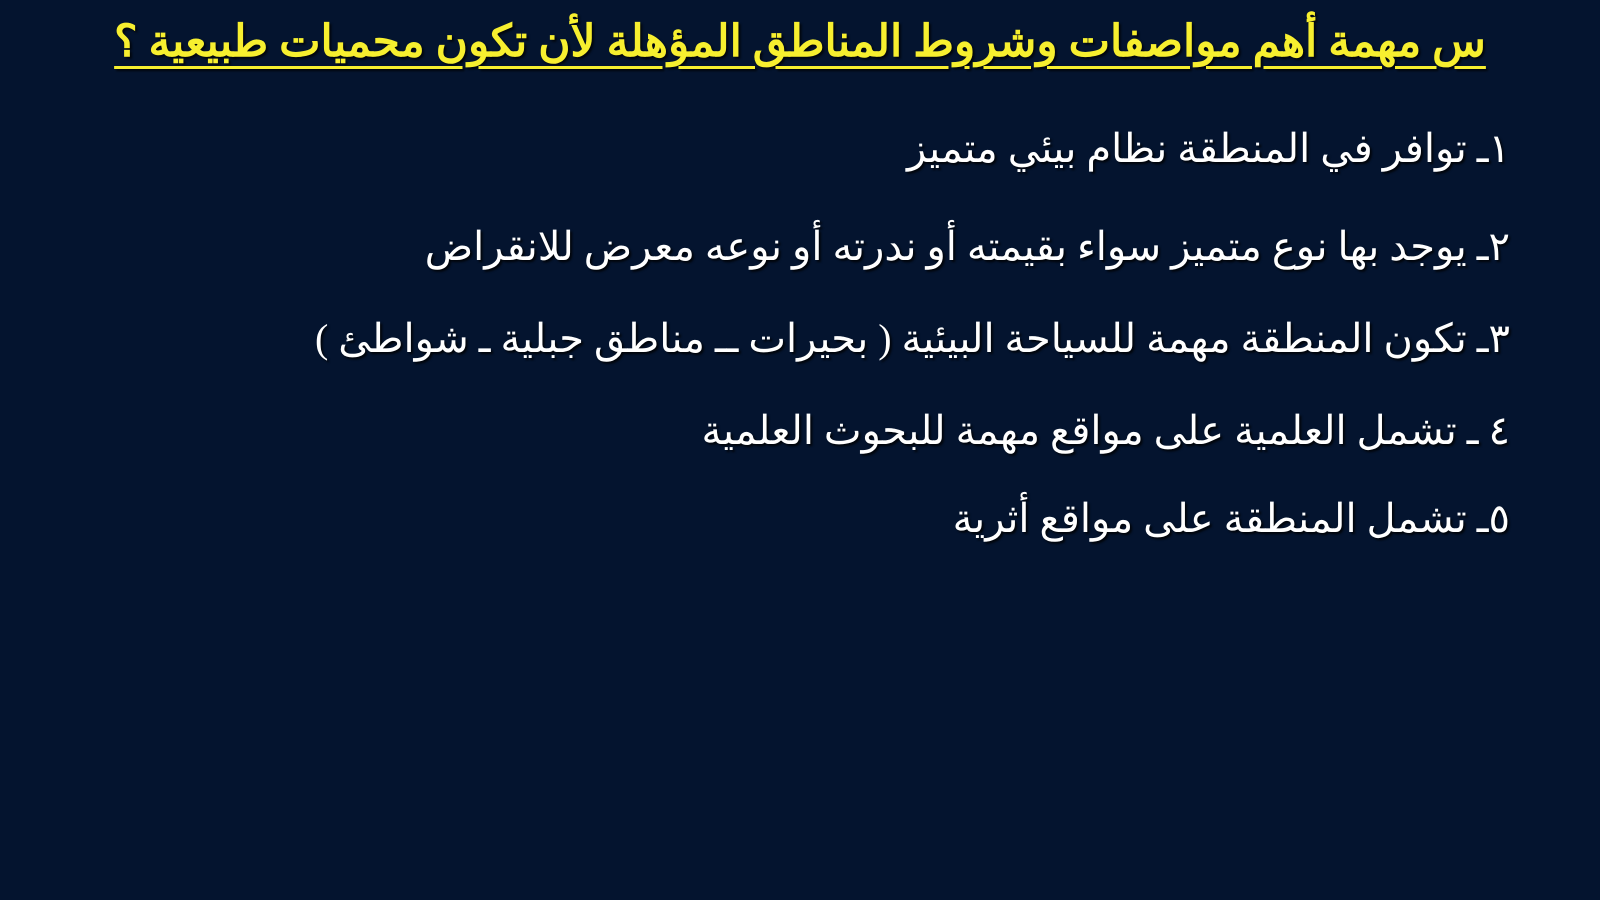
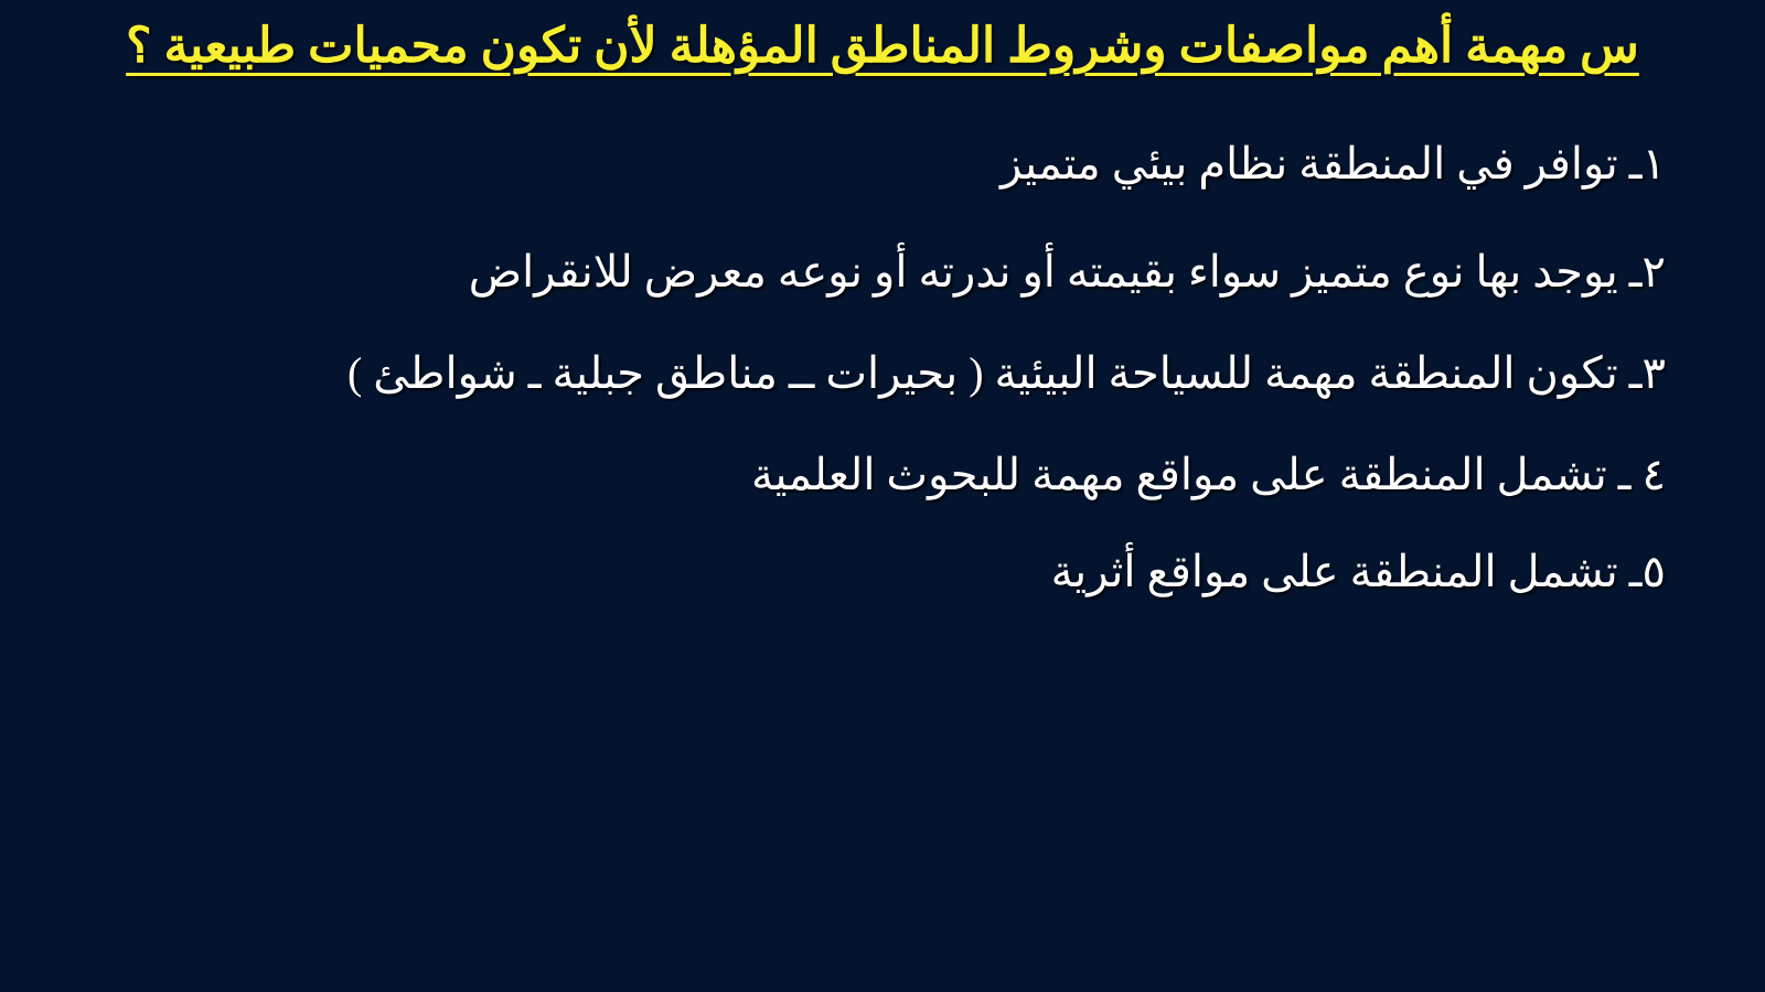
  س مهمة أهم مواصفات وشروط المناطق المؤهلة لأن تكون محميات طبيعية ؟
  ١ـ توافر في المنطقة نظام بيئي متميز
  ٢ـ يوجد بها نوع متميز سواء بقيمته أو ندرته أو نوعه معرض للانقراض
  ٣ـ تكون المنطقة مهمة للسياحة البيئية ( بحيرات ــ مناطق جبلية ـ شواطئ )
- ٤ ـ تشمل العلمية على مواقع مهمة للبحوث العلمية
+ ٤ ـ تشمل المنطقة على مواقع مهمة للبحوث العلمية
  ٥ـ تشمل المنطقة على مواقع أثرية
